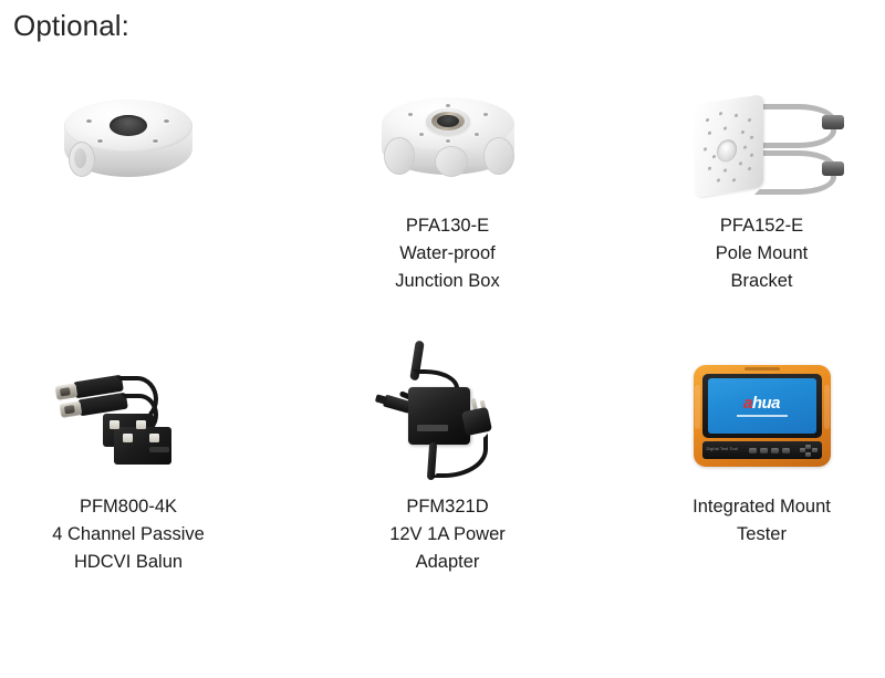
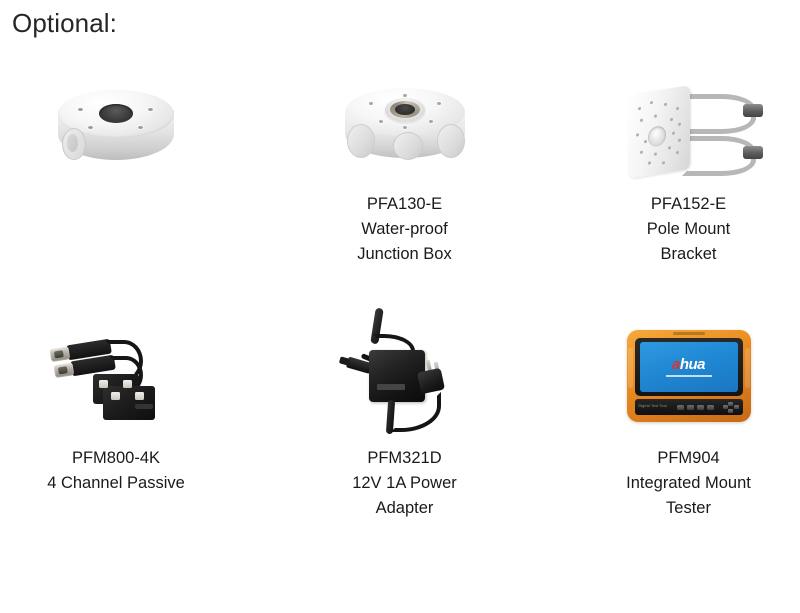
  Optional:
  PFA130-E
  Water-proof
  Junction Box
  PFA152-E
  Pole Mount
  Bracket
  PFM800-4K
  4 Channel Passive
- HDCVI Balun
  PFM321D
  12V 1A Power
  Adapter
  ahua
+ PFM904
  Integrated Mount
  Tester
